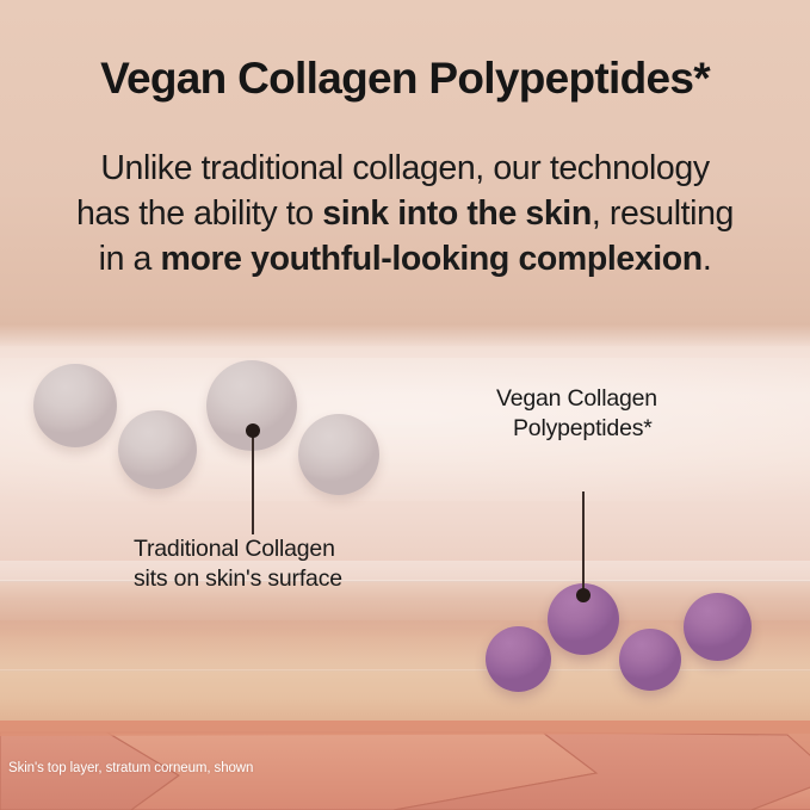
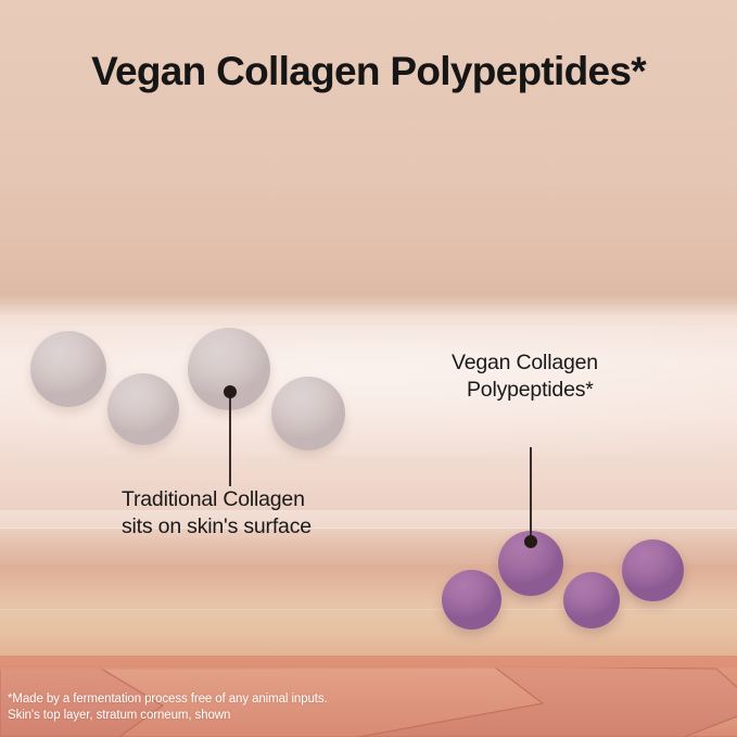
  Vegan Collagen Polypeptides*
- Unlike traditional collagen, our technology
- has the ability to sink into the skin, resulting
- in a more youthful-looking complexion.
  Traditional Collagen
  sits on skin's surface
  Vegan Collagen
  Polypeptides*
+ *Made by a fermentation process free of any animal inputs.
  Skin's top layer, stratum corneum, shown
